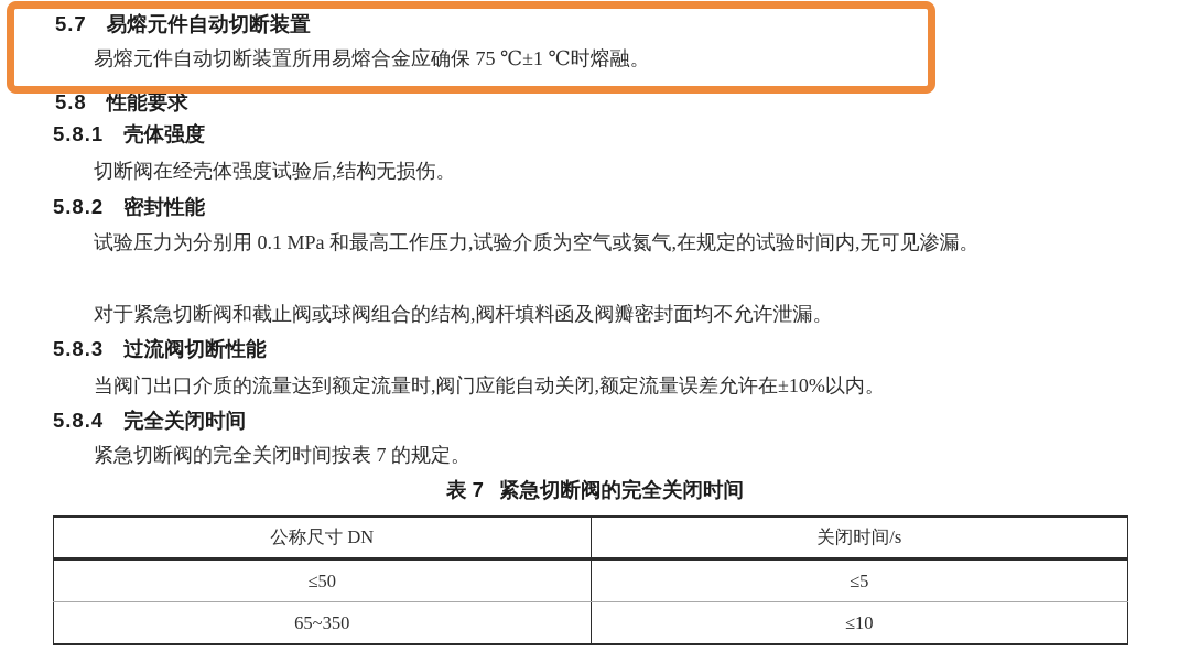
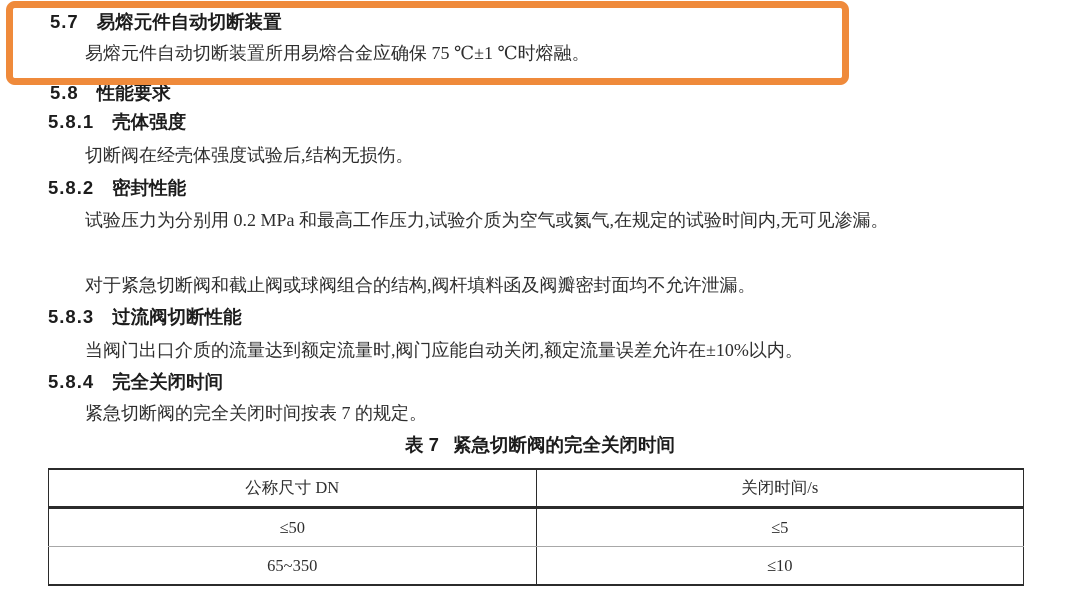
  5.7 易熔元件自动切断装置
  易熔元件自动切断装置所用易熔合金应确保 75 ℃±1 ℃时熔融。
  5.8 性能要求
  5.8.1 壳体强度
  切断阀在经壳体强度试验后,结构无损伤。
  5.8.2 密封性能
- 试验压力为分别用 0.1 MPa 和最高工作压力,试验介质为空气或氮气,在规定的试验时间内,无可见渗漏。
+ 试验压力为分别用 0.2 MPa 和最高工作压力,试验介质为空气或氮气,在规定的试验时间内,无可见渗漏。
  对于紧急切断阀和截止阀或球阀组合的结构,阀杆填料函及阀瓣密封面均不允许泄漏。
  5.8.3 过流阀切断性能
  当阀门出口介质的流量达到额定流量时,阀门应能自动关闭,额定流量误差允许在±10%以内。
  5.8.4 完全关闭时间
  紧急切断阀的完全关闭时间按表 7 的规定。
  表 7 紧急切断阀的完全关闭时间
  公称尺寸 DN	关闭时间/s
  ≤50	≤5
  65~350	≤10
